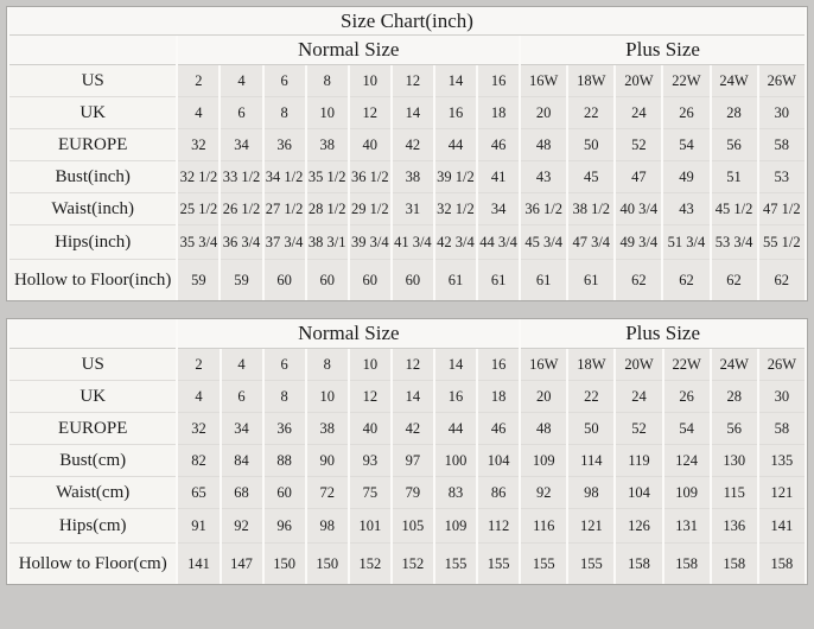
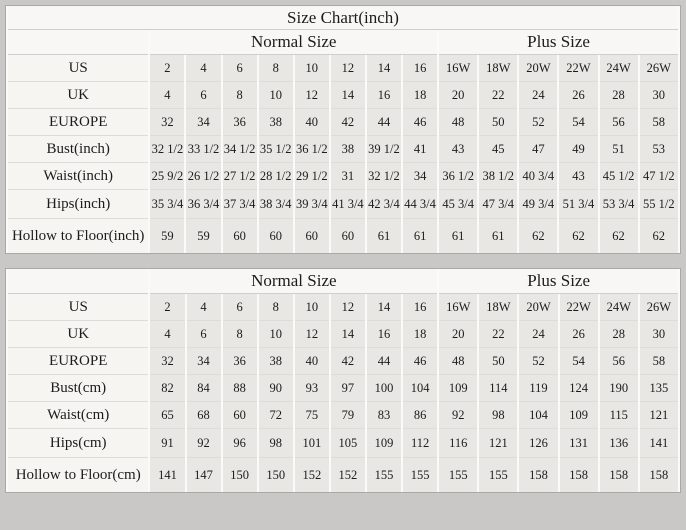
  Size Chart(inch)
  	Normal Size	Plus Size
  US	2	4	6	8	10	12	14	16	16W	18W	20W	22W	24W	26W
  UK	4	6	8	10	12	14	16	18	20	22	24	26	28	30
  EUROPE	32	34	36	38	40	42	44	46	48	50	52	54	56	58
  Bust(inch)	32 1/2	33 1/2	34 1/2	35 1/2	36 1/2	38	39 1/2	41	43	45	47	49	51	53
- Waist(inch)	25 1/2	26 1/2	27 1/2	28 1/2	29 1/2	31	32 1/2	34	36 1/2	38 1/2	40 3/4	43	45 1/2	47 1/2
+ Waist(inch)	25 9/2	26 1/2	27 1/2	28 1/2	29 1/2	31	32 1/2	34	36 1/2	38 1/2	40 3/4	43	45 1/2	47 1/2
- Hips(inch)	35 3/4	36 3/4	37 3/4	38 3/1	39 3/4	41 3/4	42 3/4	44 3/4	45 3/4	47 3/4	49 3/4	51 3/4	53 3/4	55 1/2
+ Hips(inch)	35 3/4	36 3/4	37 3/4	38 3/4	39 3/4	41 3/4	42 3/4	44 3/4	45 3/4	47 3/4	49 3/4	51 3/4	53 3/4	55 1/2
  Hollow to Floor(inch)	59	59	60	60	60	60	61	61	61	61	62	62	62	62
  	Normal Size	Plus Size
  US	2	4	6	8	10	12	14	16	16W	18W	20W	22W	24W	26W
  UK	4	6	8	10	12	14	16	18	20	22	24	26	28	30
  EUROPE	32	34	36	38	40	42	44	46	48	50	52	54	56	58
- Bust(cm)	82	84	88	90	93	97	100	104	109	114	119	124	130	135
+ Bust(cm)	82	84	88	90	93	97	100	104	109	114	119	124	190	135
  Waist(cm)	65	68	60	72	75	79	83	86	92	98	104	109	115	121
  Hips(cm)	91	92	96	98	101	105	109	112	116	121	126	131	136	141
  Hollow to Floor(cm)	141	147	150	150	152	152	155	155	155	155	158	158	158	158
